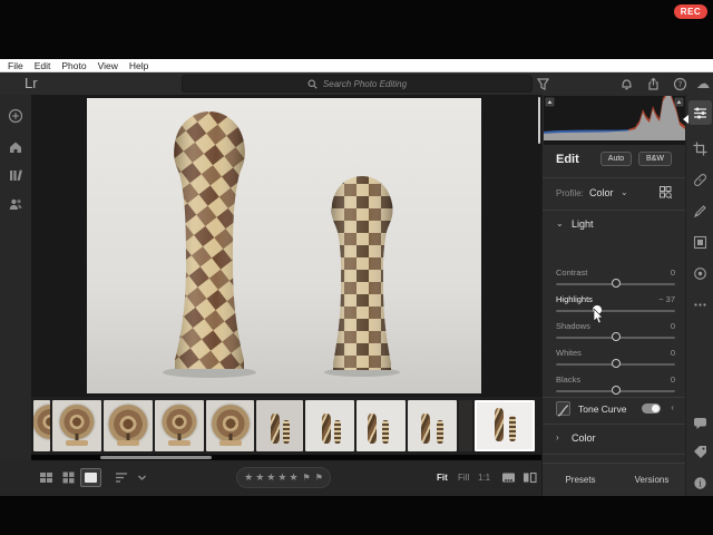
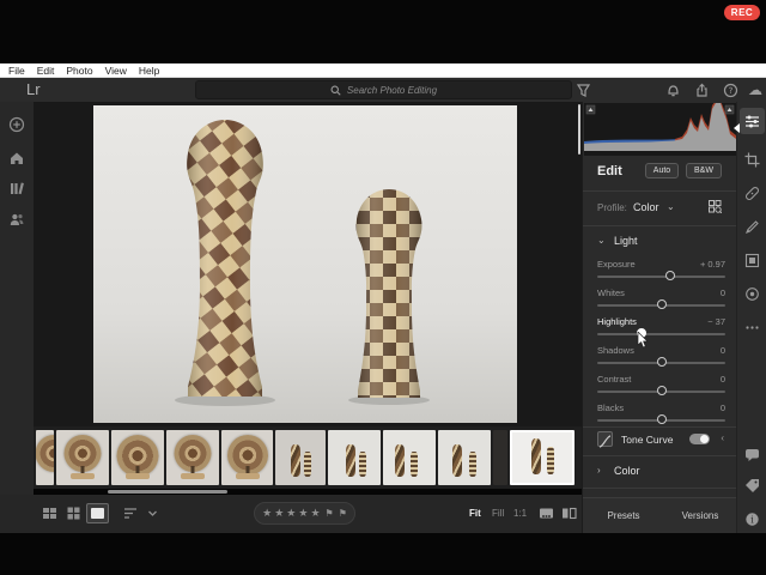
  REC
  File
  Edit
  Photo
  View
  Help
  Lr
  Search Photo Editing
  ?
  ☁
  ★
  ★
  ★
  ★
  ★
  ⚑
  ⚑
  Fit
  Fill
  1:1
  Edit
  Profile:
  Color
  ⌄
  ⌄
  Light
+ Exposure
+ + 0.97
- Contrast
+ Whites
  0
  Highlights
  − 37
  Shadows
  0
- Whites
+ Contrast
  0
  Blacks
  0
  Tone Curve
  ‹
  ›
  Color
  Presets
  Versions
  i
